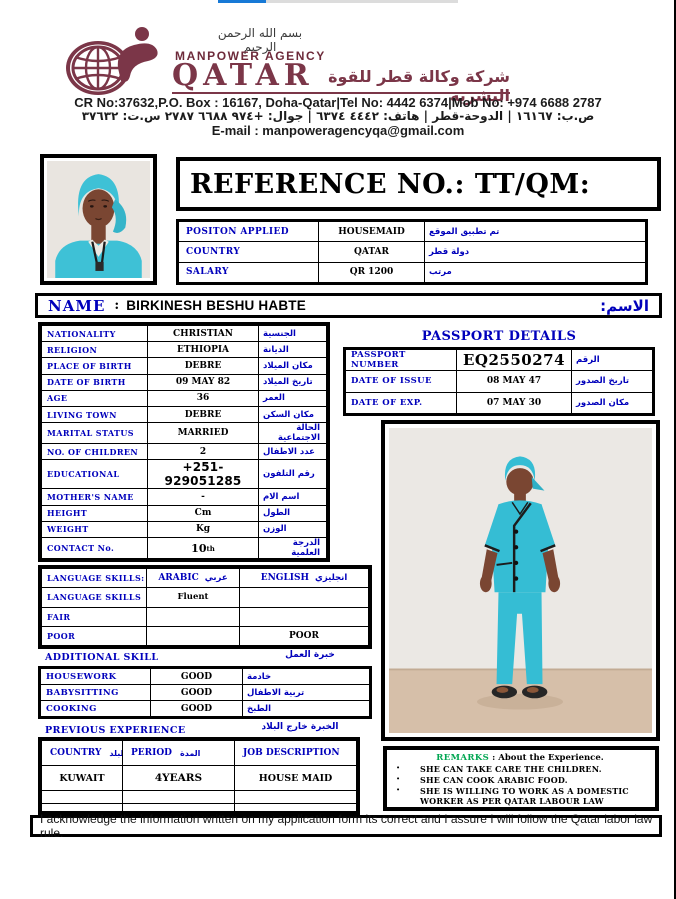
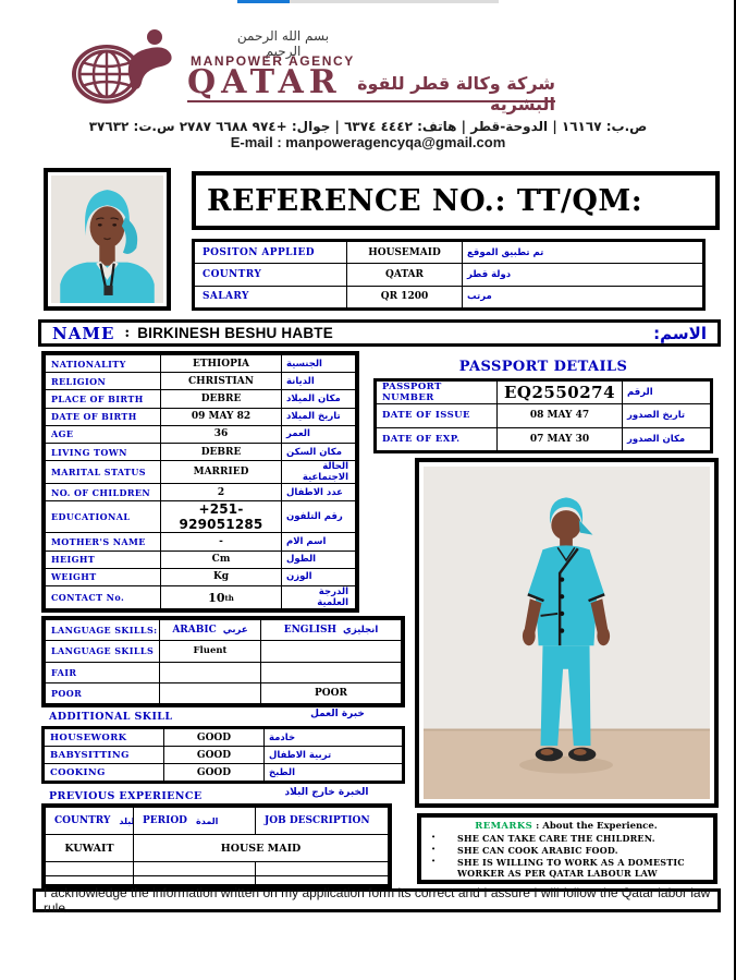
  بسم الله الرحمن الرحيم
  MANPOWER AGENCY
  QATAR
  شركة وكالة قطر للقوة البشرية
- CR No:37632,P.O. Box : 16167, Doha-Qatar|Tel No: 4442 6374|Mob No: +974 6688 2787
  ص.ب: ١٦١٦٧ | الدوحة-قطر | هاتف: ٤٤٤٢ ٦٣٧٤ | جوال: +٩٧٤ ٦٦٨٨ ٢٧٨٧ س.ت: ٣٧٦٣٢
  E-mail : manpoweragencyqa@gmail.com
  REFERENCE NO.: TT/QM:
  POSITON APPLIED
  HOUSEMAID
  تم تطبيق الموقع
  COUNTRY
  QATAR
  دولة قطر
  SALARY
  QR 1200
  مرتب
  NAME
  :
  BIRKINESH BESHU HABTE
  الاسم:
  NATIONALITY
- CHRISTIAN
+ ETHIOPIA
  الجنسية
  RELIGION
- ETHIOPIA
+ CHRISTIAN
  الديانة
  PLACE OF BIRTH
  DEBRE
  مكان الميلاد
  DATE OF BIRTH
  09 MAY 82
  تاريخ الميلاد
  AGE
  36
  العمر
  LIVING TOWN
  DEBRE
  مكان السكن
  MARITAL STATUS
  MARRIED
  الحالة الاجتماعية
  NO. OF CHILDREN
  2
  عدد الاطفال
  EDUCATIONAL
  +251-929051285
  رقم التلفون
  MOTHER'S NAME
  -
  اسم الام
  HEIGHT
  Cm
  الطول
  WEIGHT
  Kg
  الوزن
  CONTACT No.
  10
  th
  الدرجة العلمية
  PASSPORT DETAILS
  PASSPORT NUMBER
  EQ2550274
  الرقم
  DATE OF ISSUE
  08 MAY 47
  تاريخ الصدور
  DATE OF EXP.
  07 MAY 30
  مكان الصدور
  LANGUAGE SKILLS:
  ARABIC
  عربي
  ENGLISH
  انجليزي
  LANGUAGE SKILLS
  Fluent
  FAIR
  POOR
  POOR
  ADDITIONAL SKILL
  خبرة العمل
  HOUSEWORK
  GOOD
  خادمة
  BABYSITTING
  GOOD
  تربية الاطفال
  COOKING
  GOOD
  الطبخ
  PREVIOUS EXPERIENCE
  الخبرة خارج البلاد
  COUNTRY
  PERIOD
  المدة
  JOB DESCRIPTION
  KUWAIT
- 4YEARS
  HOUSE MAID
  REMARKS : About the Experience.
  SHE CAN TAKE CARE THE CHILDREN.
  SHE CAN COOK ARABIC FOOD.
  SHE IS WILLING TO WORK AS A DOMESTIC WORKER AS PER QATAR LABOUR LAW
  I acknowledge the information written on my application form its correct and I assure I will follow the Qatar labor law rule.
